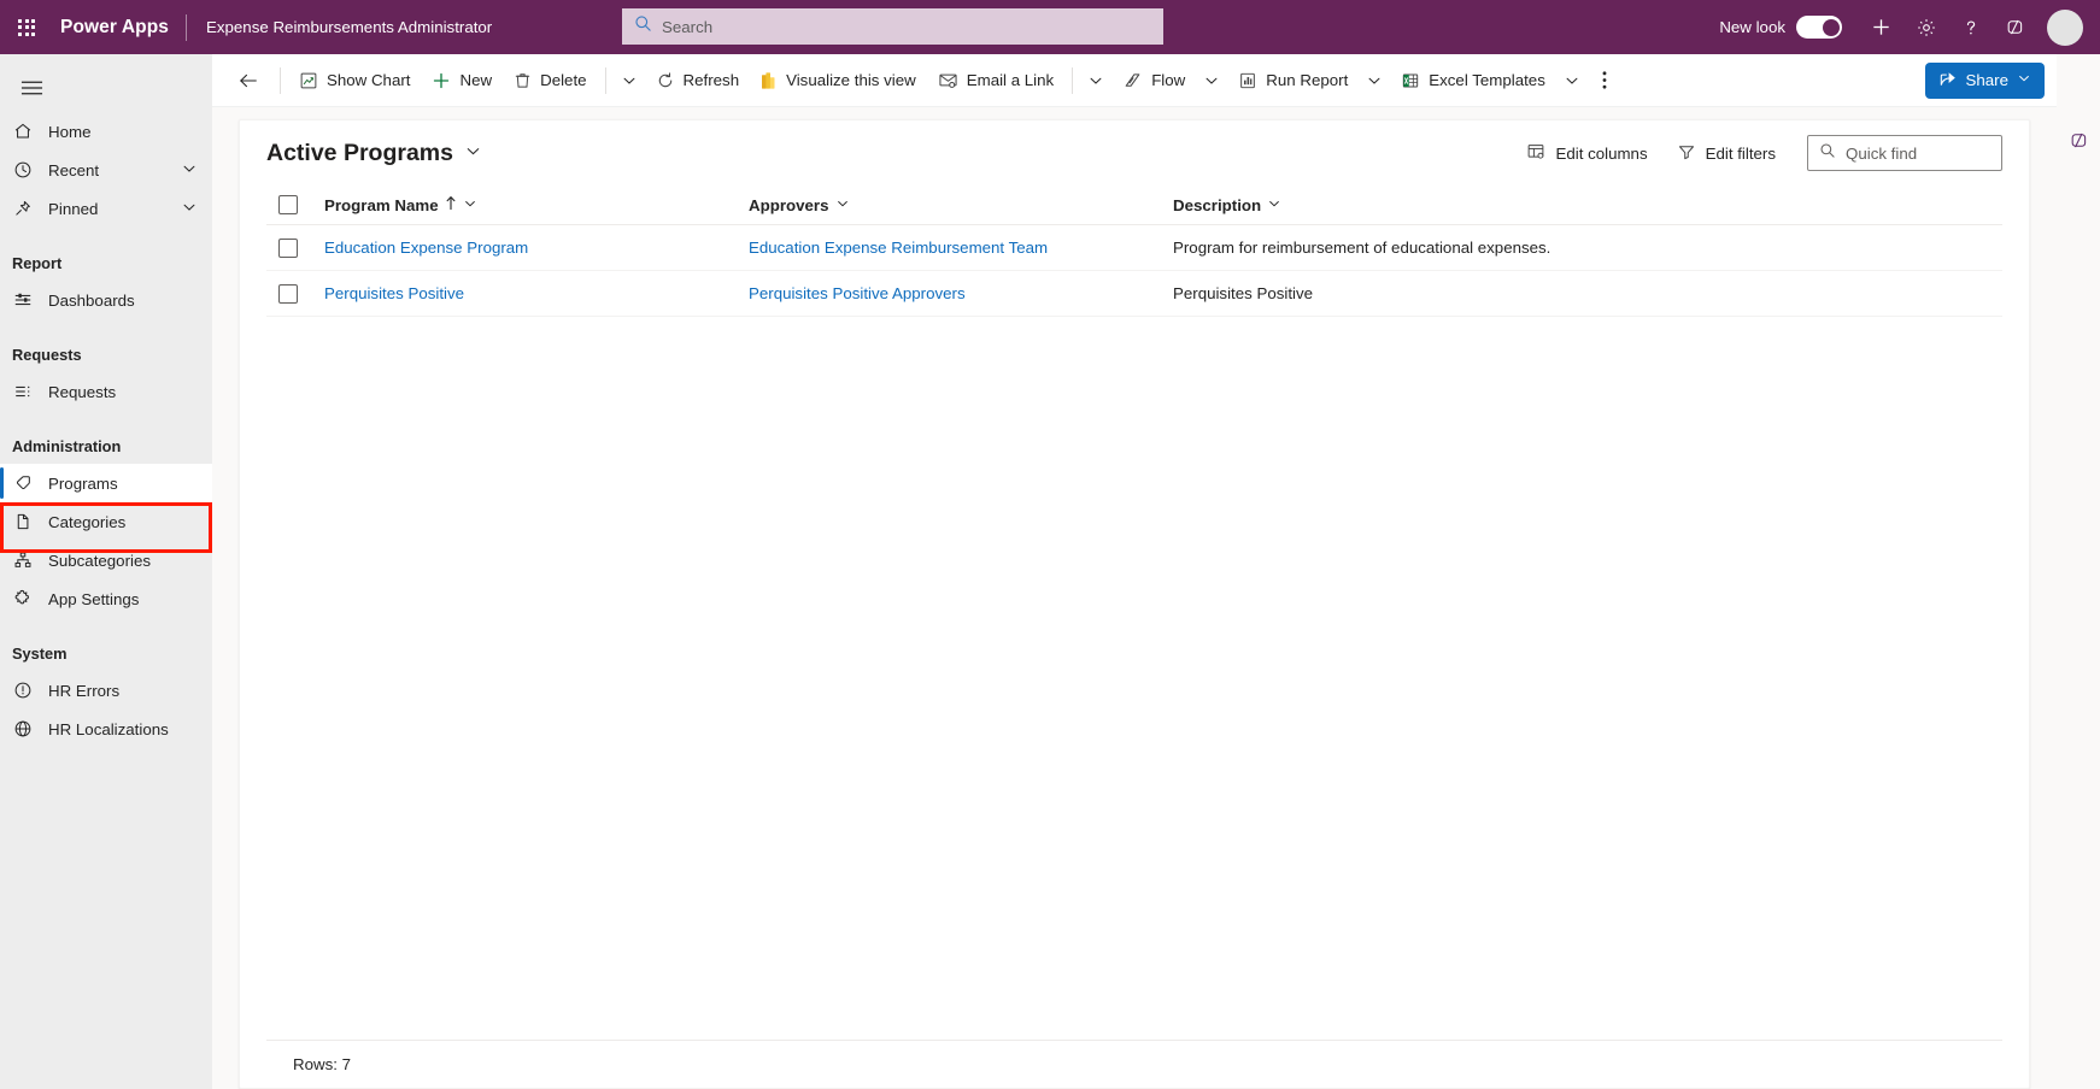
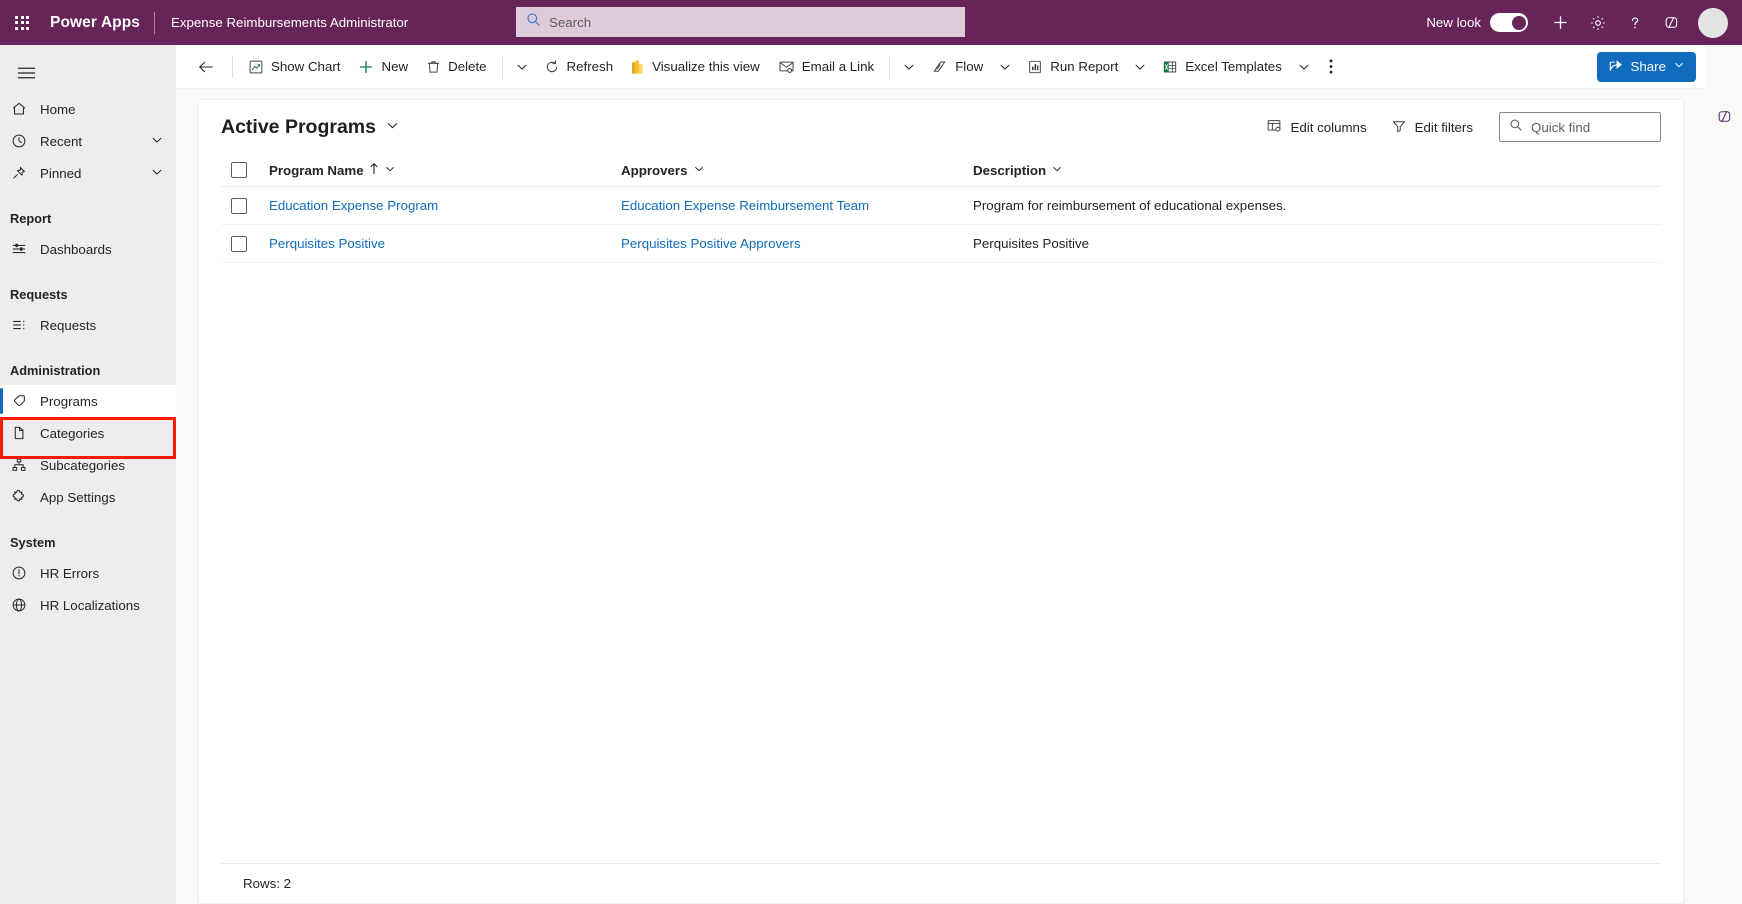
  Power Apps
  Expense Reimbursements Administrator
  Search
  New look
  Home
  Recent
  Pinned
  Report
  Dashboards
  Requests
  Requests
  Administration
  Programs
  Categories
  Subcategories
  App Settings
  System
  HR Errors
  HR Localizations
  Show Chart
  New
  Delete
  Refresh
  Visualize this view
  Email a Link
  Flow
  Run Report
  Excel Templates
  Share
  Active Programs
  Edit columns
  Edit filters
  Quick find
  Program Name
  Approvers
  Description
  Education Expense Program
  Education Expense Reimbursement Team
  Program for reimbursement of educational expenses.
  Perquisites Positive
  Perquisites Positive Approvers
  Perquisites Positive
- Rows: 7
+ Rows: 2
